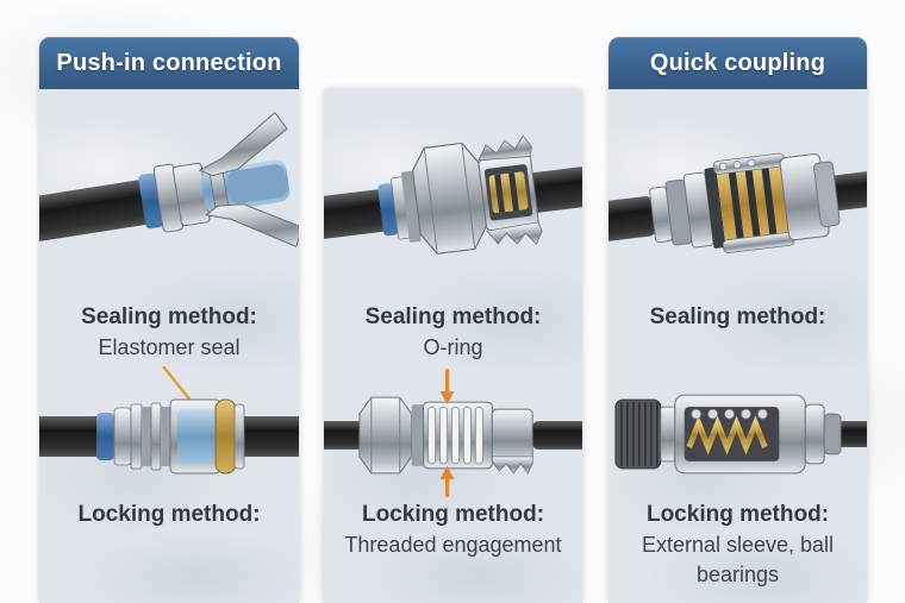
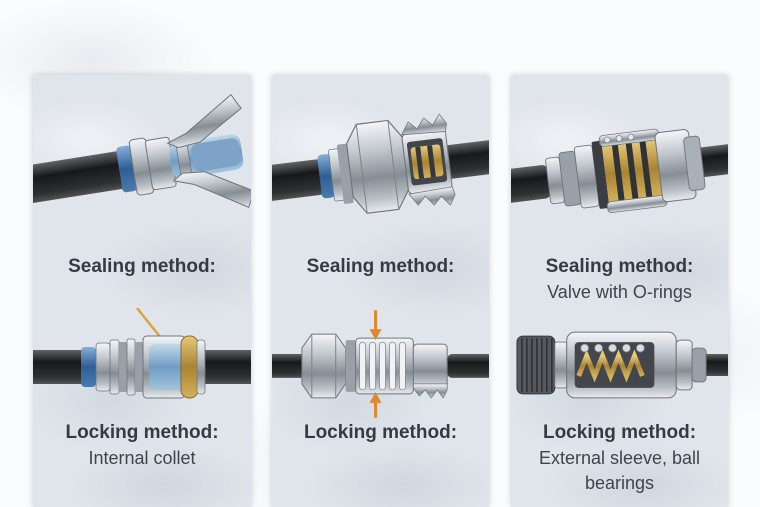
- Push-in connection
  Sealing method:
- Elastomer seal
  Locking method:
+ Internal collet
  Sealing method:
- O-ring
  Locking method:
- Threaded engagement
- Quick coupling
  Sealing method:
+ Valve with O-rings
  Locking method:
  External sleeve, ball bearings
